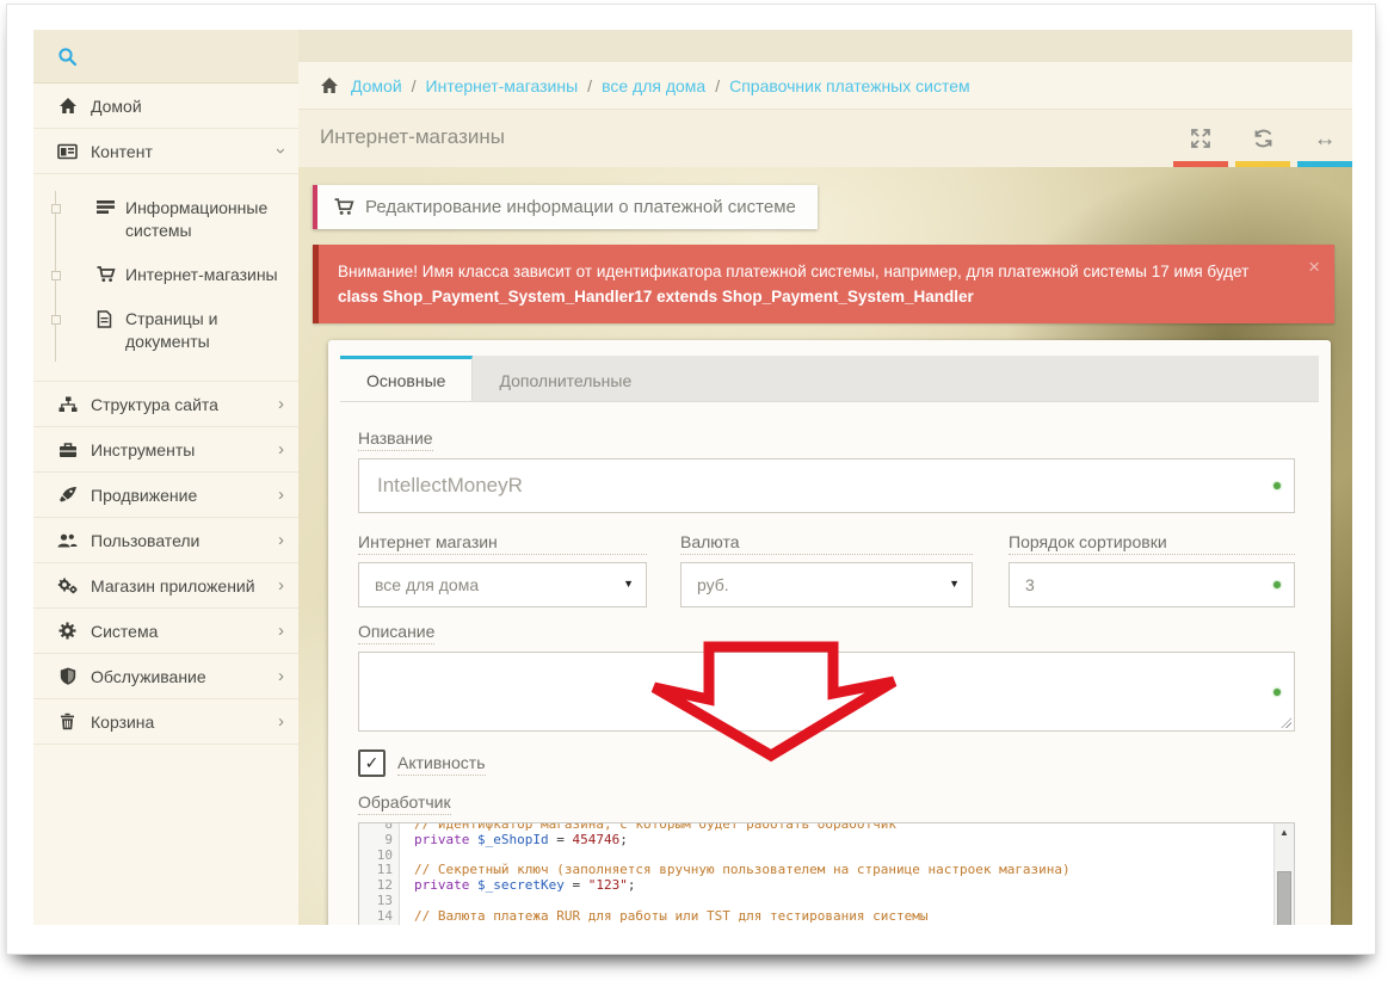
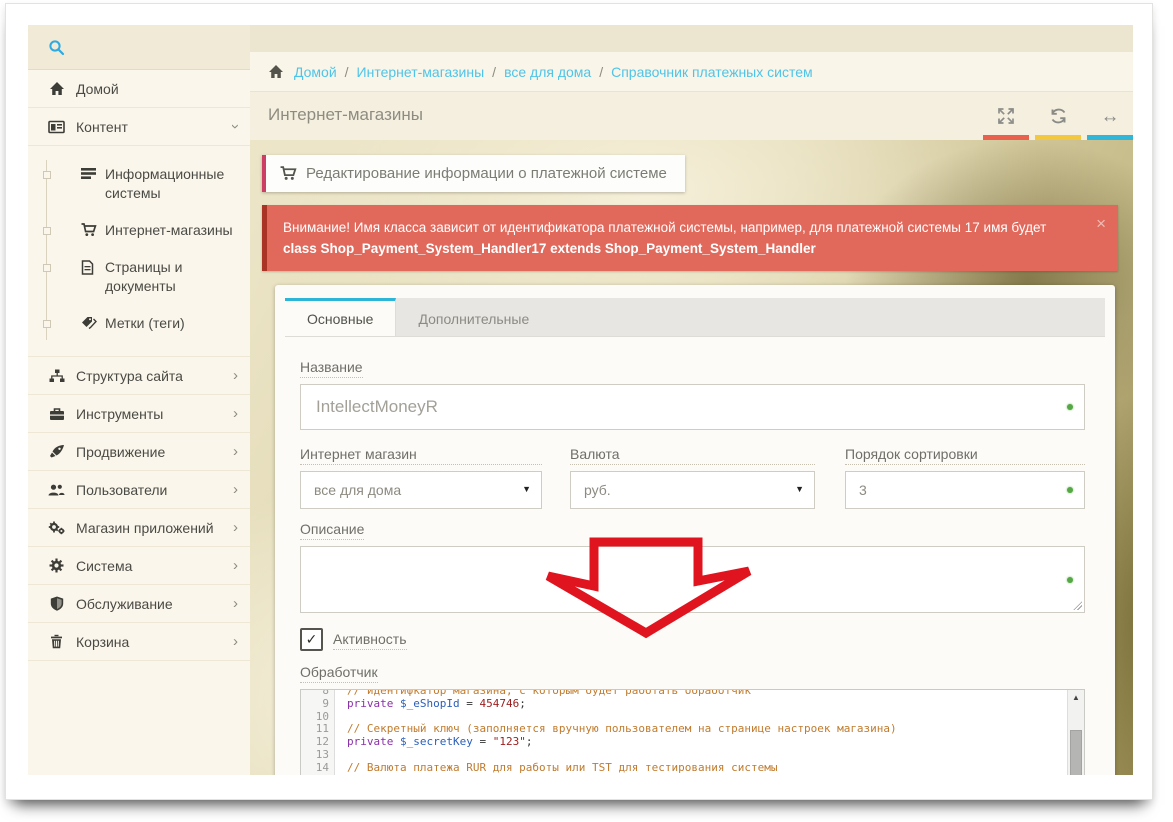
  Домой
  Контент
  Информационные системы
  Интернет-магазины
  Страницы и документы
+ Метки (теги)
  Структура сайта
  ›
  Инструменты
  ›
  Продвижение
  ›
  Пользователи
  ›
  Магазин приложений
  ›
  Система
  ›
  Обслуживание
  ›
  Корзина
  ›
  Домой
  /
  Интернет-магазины
  /
  все для дома
  /
  Справочник платежных систем
  Интернет-магазины
  ↔
  Редактирование информации о платежной системе
  Внимание! Имя класса зависит от идентификатора платежной системы, например, для платежной системы 17 имя будет
  class Shop_Payment_System_Handler17 extends Shop_Payment_System_Handler
  ×
  Основные
  Дополнительные
  Название
  IntellectMoneyR
  Интернет магазин
  все для дома
  ▼
  Валюта
  руб.
  ▼
  Порядок сортировки
  3
  Описание
  ✓
  Активность
  Обработчик
  8
  9
  10
  11
  12
  13
  14
  // идентифкатор магазина, с которым будет работать обработчик
  private $_eShopId = 454746;
  // Секретный ключ (заполняется вручную пользователем на странице настроек магазина)
  private $_secretKey = "123";
  // Валюта платежа RUR для работы или TST для тестирования системы
  ▲
